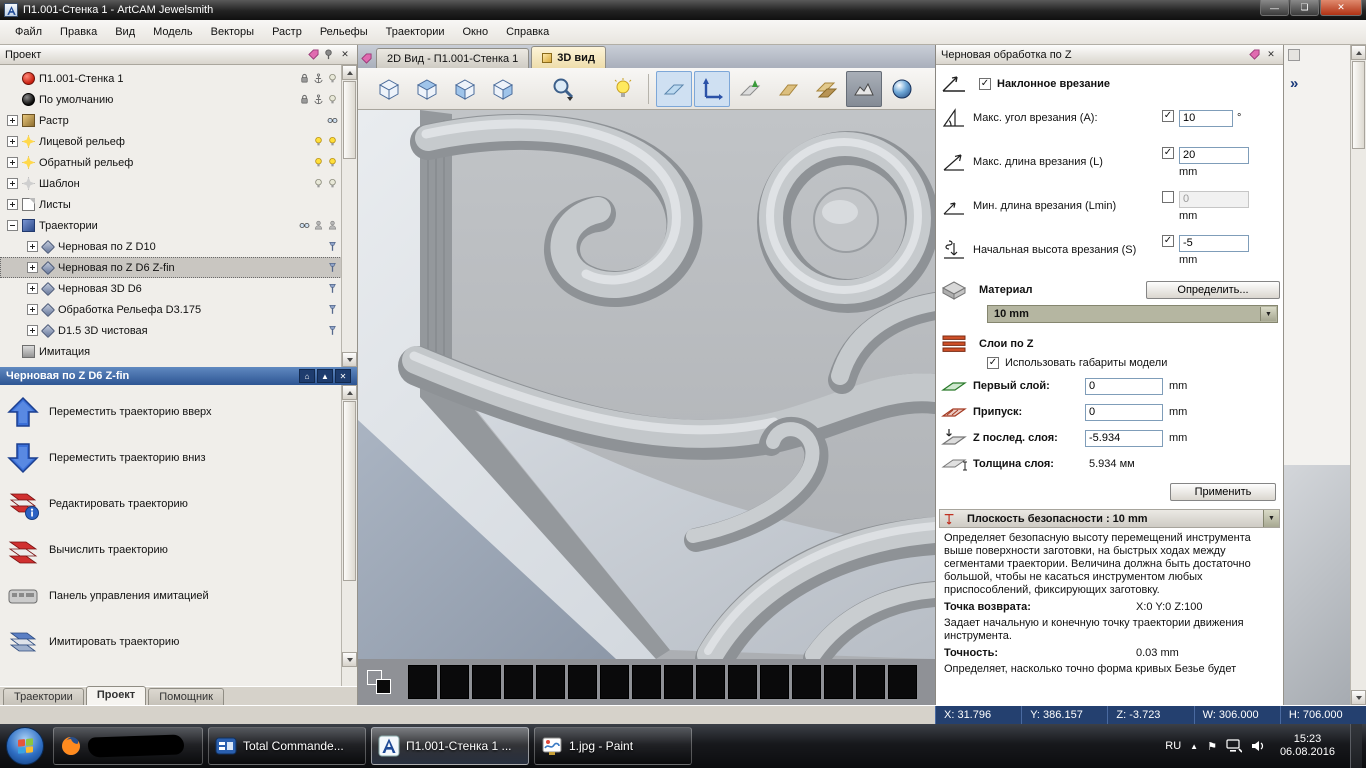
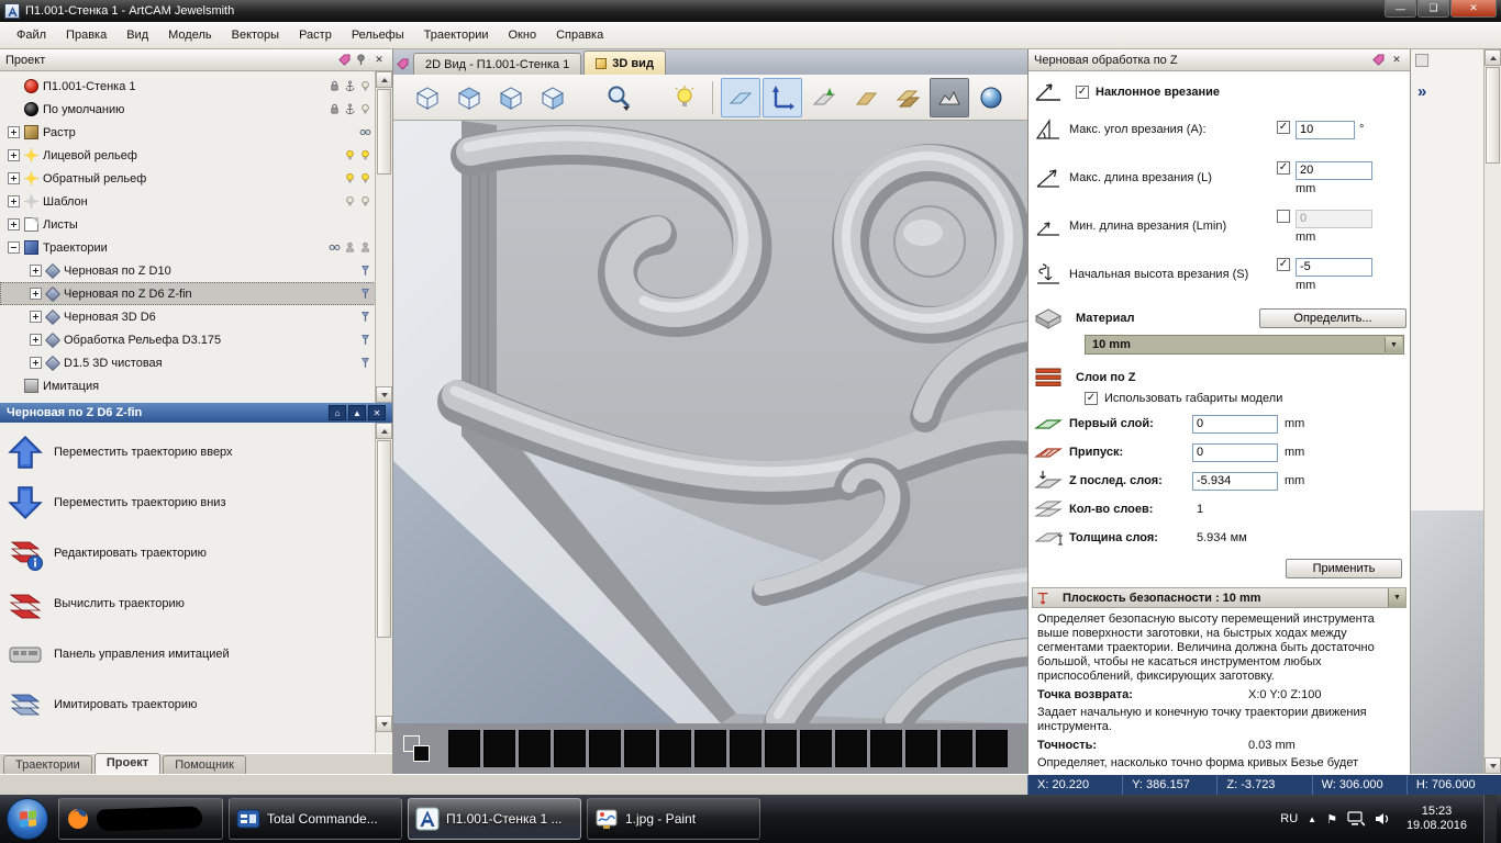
  П1.001-Стенка 1 - ArtCAM Jewelsmith
  —
  ❏
  ✕
  Файл
  Правка
  Вид
  Модель
  Векторы
  Растр
  Рельефы
  Траектории
  Окно
  Справка
  Проект
  ✕
  П1.001-Стенка 1
  По умолчанию
  Растр
  Лицевой рельеф
  Обратный рельеф
  Шаблон
  Листы
  Траектории
  Черновая по Z D10
  Черновая по Z D6 Z-fin
  Черновая 3D D6
  Обработка Рельефа D3.175
  D1.5 3D чистовая
  Имитация
  Черновая по Z D6 Z-fin
  ⌂
  ▲
  ✕
  Переместить траекторию вверх
  Переместить траекторию вниз
  Редактировать траекторию
  Вычислить траекторию
  Панель управления имитацией
  Имитировать траекторию
  Траектории
  Проект
  Помощник
  2D Вид - П1.001-Стенка 1
  3D вид
  Черновая обработка по Z
  ✕
  Наклонное врезание
  Макс. угол врезания (А):
  10
  °
  Макс. длина врезания (L)
  20
  mm
  Мин. длина врезания (Lmin)
  0
  mm
  Начальная высота врезания (S)
  -5
  mm
  Материал
  Определить...
  10 mm
  Слои по Z
  Использовать габариты модели
  Первый слой:
  0
  mm
  Припуск:
  0
  mm
  Z послед. слоя:
  -5.934
  mm
+ Кол-во слоев:
+ 1
  Толщина слоя:
  5.934 мм
  Применить
  Плоскость безопасности : 10 mm
  Определяет безопасную высоту перемещений инструмента выше поверхности заготовки, на быстрых ходах между сегментами траектории. Величина должна быть достаточно большой, чтобы не касаться инструментом любых приспособлений, фиксирующих заготовку.
  Точка возврата:
  X:0 Y:0 Z:100
  Задает начальную и конечную точку траектории движения инструмента.
  Точность:
  0.03 mm
  Определяет, насколько точно форма кривых Безье будет
  »
- X: 31.796
+ X: 20.220
  Y: 386.157
  Z: -3.723
  W: 306.000
  H: 706.000
  Total Commande...
  П1.001-Стенка 1 ...
  1.jpg - Paint
  RU
  ▲
  ⚑
  15:23
- 06.08.2016
+ 19.08.2016
